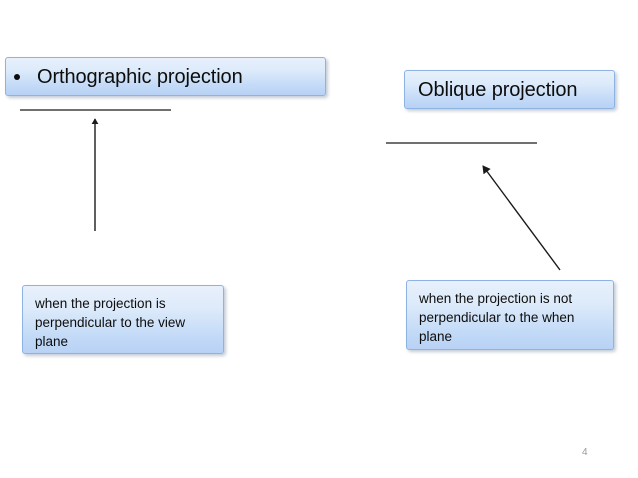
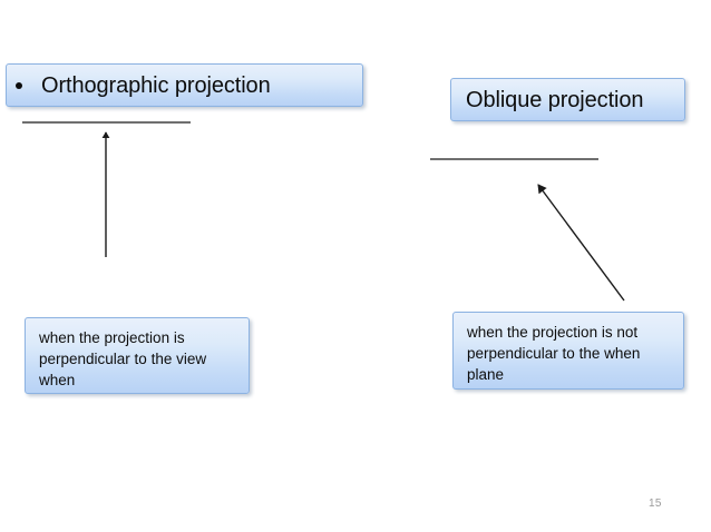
  Orthographic projection
- when the projection is perpendicular to the view plane
+ when the projection is perpendicular to the view when
  Oblique projection
  when the projection is not perpendicular to the when plane
- 4
+ 15
